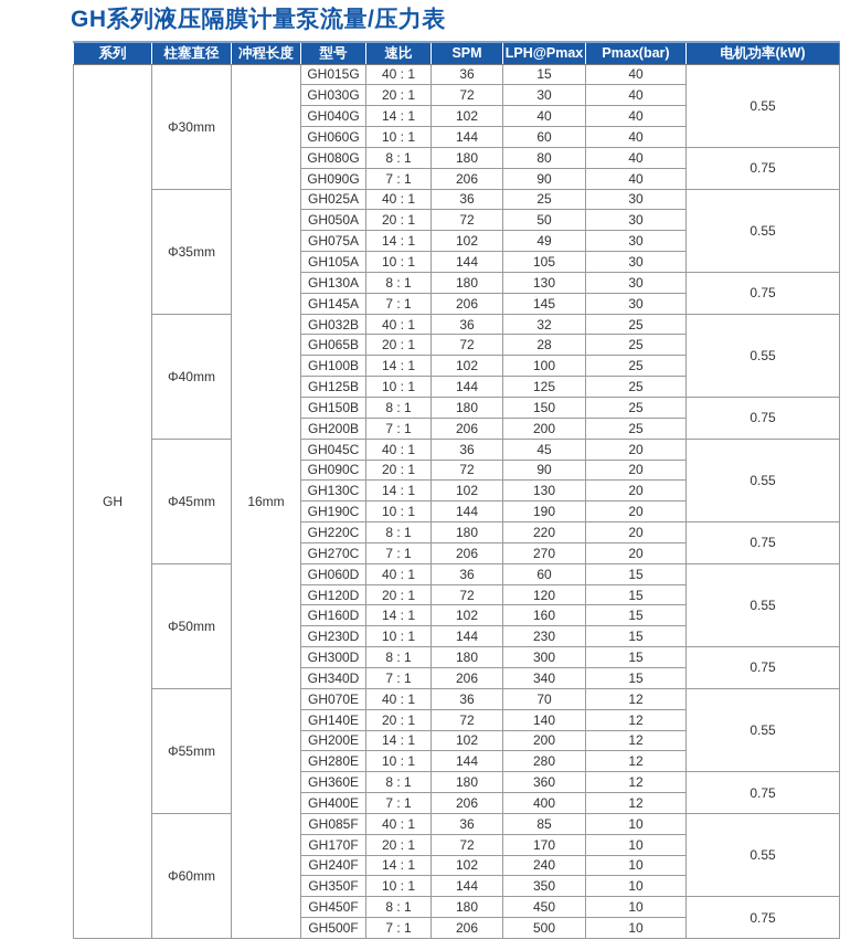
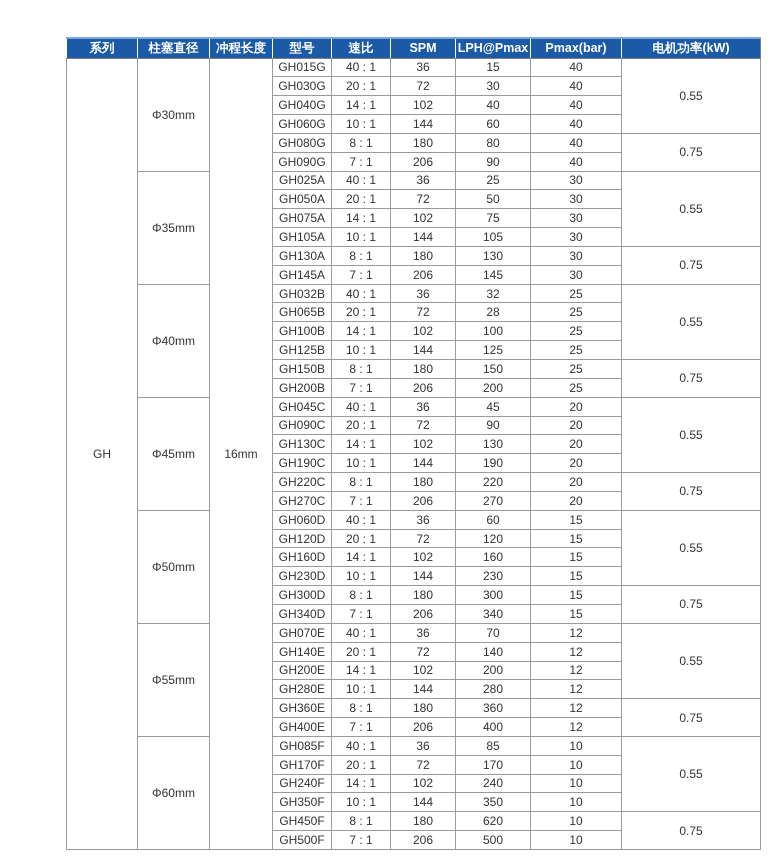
- GH系列液压隔膜计量泵流量/压力表
  系列	柱塞直径	冲程长度	型号	速比	SPM	LPH@Pmax	Pmax(bar)	电机功率(kW)
  GH	Φ30mm	16mm	GH015G	40 : 1	36	15	40	0.55
  GH030G	20 : 1	72	30	40
  GH040G	14 : 1	102	40	40
  GH060G	10 : 1	144	60	40
  GH080G	8 : 1	180	80	40	0.75
  GH090G	7 : 1	206	90	40
  Φ35mm	GH025A	40 : 1	36	25	30	0.55
  GH050A	20 : 1	72	50	30
- GH075A	14 : 1	102	49	30
+ GH075A	14 : 1	102	75	30
  GH105A	10 : 1	144	105	30
  GH130A	8 : 1	180	130	30	0.75
  GH145A	7 : 1	206	145	30
  Φ40mm	GH032B	40 : 1	36	32	25	0.55
  GH065B	20 : 1	72	28	25
  GH100B	14 : 1	102	100	25
  GH125B	10 : 1	144	125	25
  GH150B	8 : 1	180	150	25	0.75
  GH200B	7 : 1	206	200	25
  Φ45mm	GH045C	40 : 1	36	45	20	0.55
  GH090C	20 : 1	72	90	20
  GH130C	14 : 1	102	130	20
  GH190C	10 : 1	144	190	20
  GH220C	8 : 1	180	220	20	0.75
  GH270C	7 : 1	206	270	20
  Φ50mm	GH060D	40 : 1	36	60	15	0.55
  GH120D	20 : 1	72	120	15
  GH160D	14 : 1	102	160	15
  GH230D	10 : 1	144	230	15
  GH300D	8 : 1	180	300	15	0.75
  GH340D	7 : 1	206	340	15
  Φ55mm	GH070E	40 : 1	36	70	12	0.55
  GH140E	20 : 1	72	140	12
  GH200E	14 : 1	102	200	12
  GH280E	10 : 1	144	280	12
  GH360E	8 : 1	180	360	12	0.75
  GH400E	7 : 1	206	400	12
  Φ60mm	GH085F	40 : 1	36	85	10	0.55
  GH170F	20 : 1	72	170	10
  GH240F	14 : 1	102	240	10
  GH350F	10 : 1	144	350	10
- GH450F	8 : 1	180	450	10	0.75
+ GH450F	8 : 1	180	620	10	0.75
  GH500F	7 : 1	206	500	10
